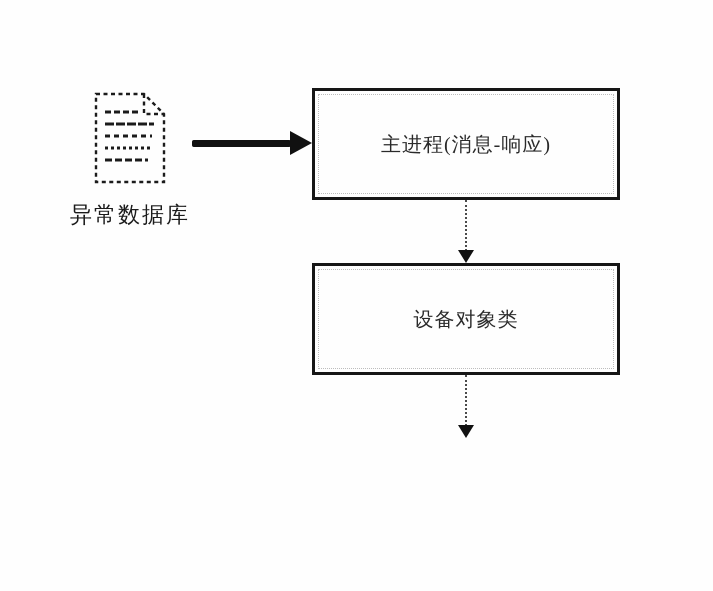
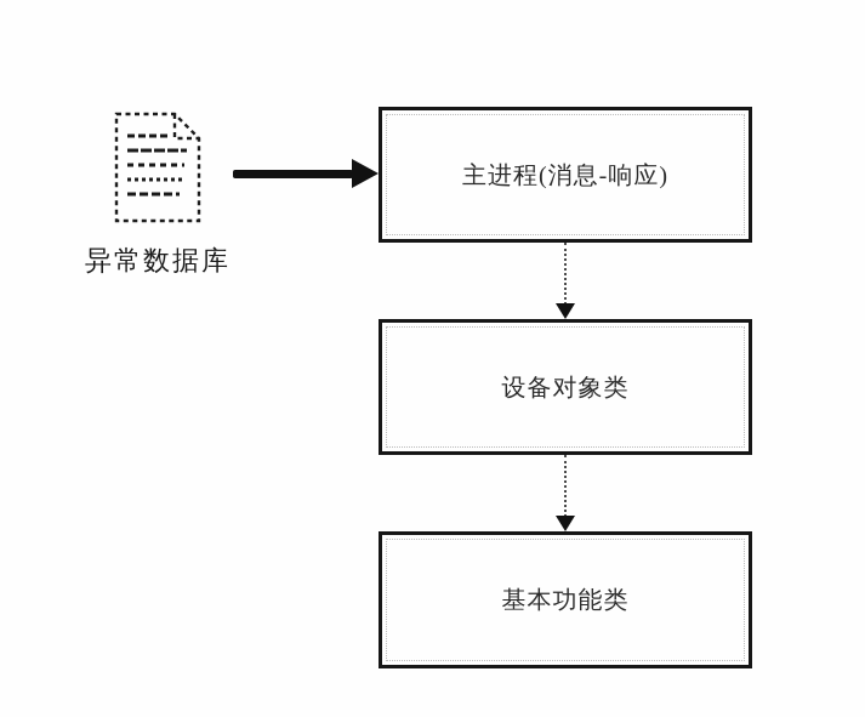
  异常数据库
  主进程(消息-响应)
  设备对象类
+ 基本功能类
